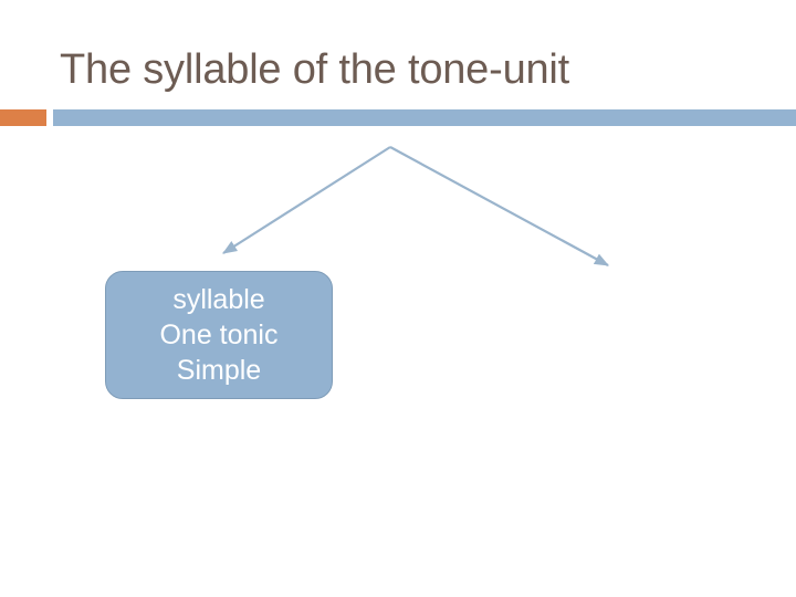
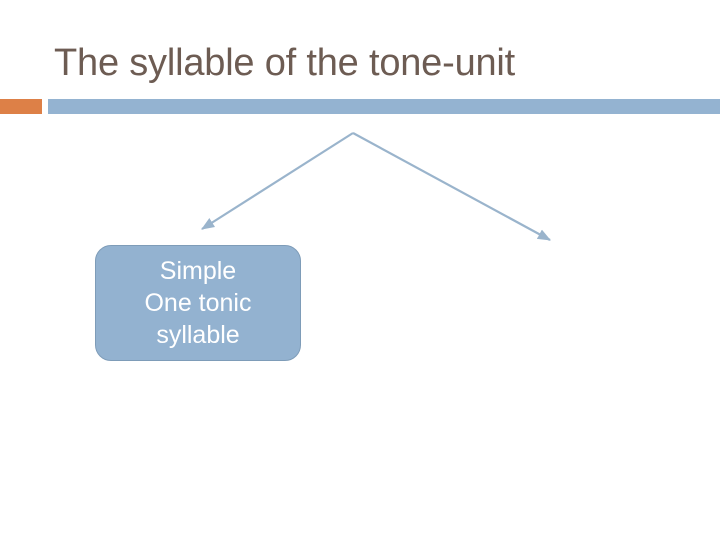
  The syllable of the tone-unit
- syllable
+ Simple
  One tonic
- Simple
+ syllable
